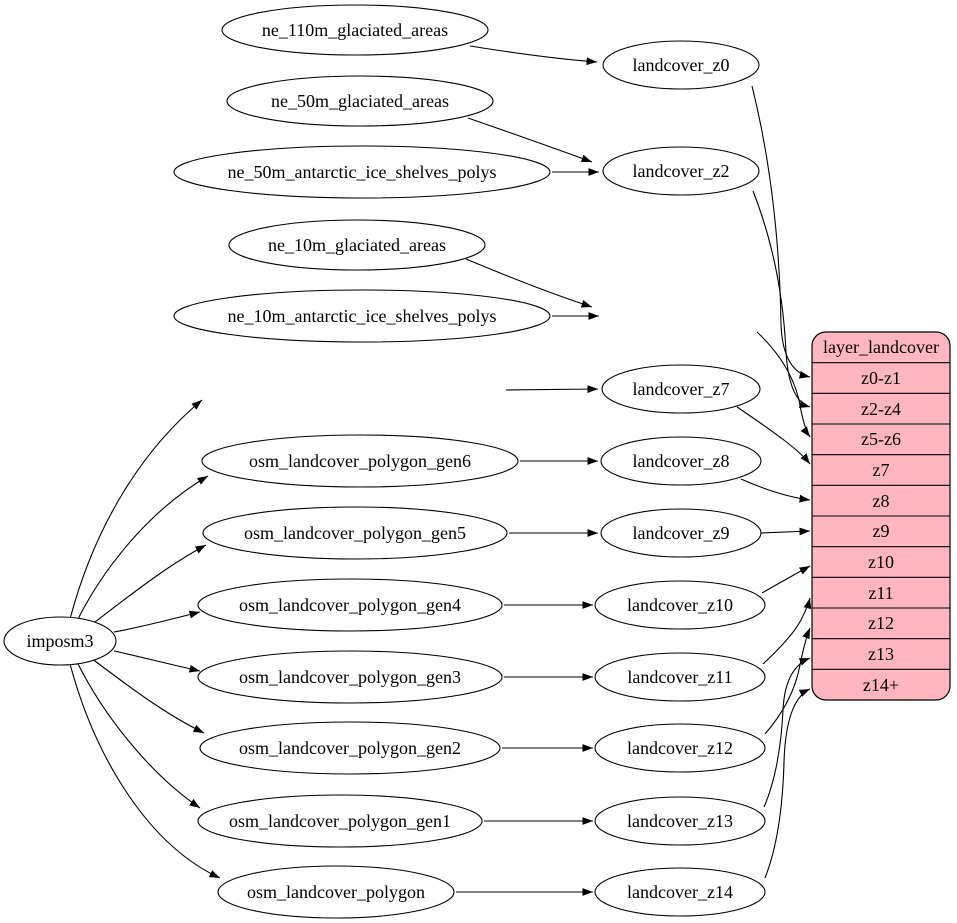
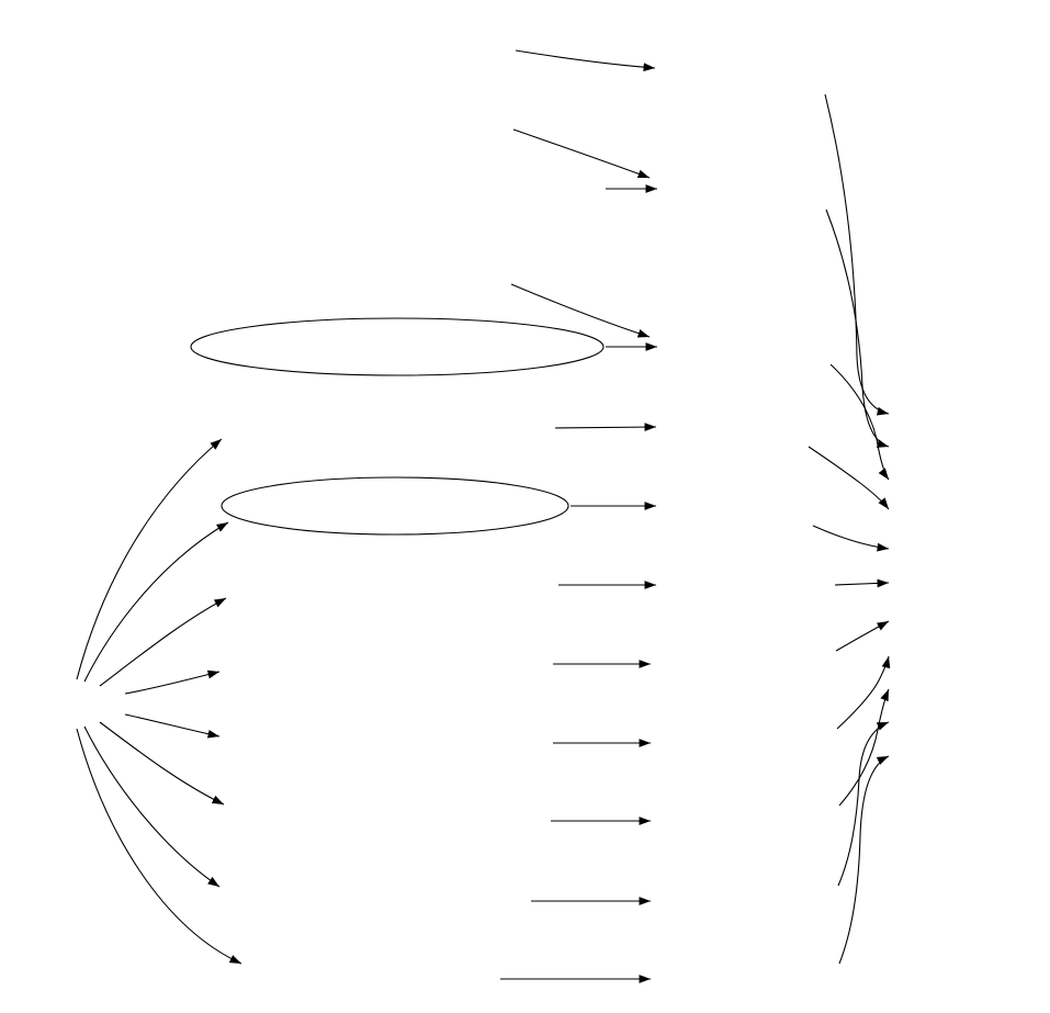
- ne_110m_glaciated_areas
- ne_50m_glaciated_areas
- ne_50m_antarctic_ice_shelves_polys
- ne_10m_glaciated_areas
- ne_10m_antarctic_ice_shelves_polys
- osm_landcover_polygon_gen6
- osm_landcover_polygon_gen5
- osm_landcover_polygon_gen4
- osm_landcover_polygon_gen3
- osm_landcover_polygon_gen2
- osm_landcover_polygon_gen1
- osm_landcover_polygon
- imposm3
- landcover_z0
- landcover_z2
- landcover_z7
- landcover_z8
- landcover_z9
- landcover_z10
- landcover_z11
- landcover_z12
- landcover_z13
- landcover_z14
- layer_landcover
- z0-z1
- z2-z4
- z5-z6
- z7
- z8
- z9
- z10
- z11
- z12
- z13
- z14+
